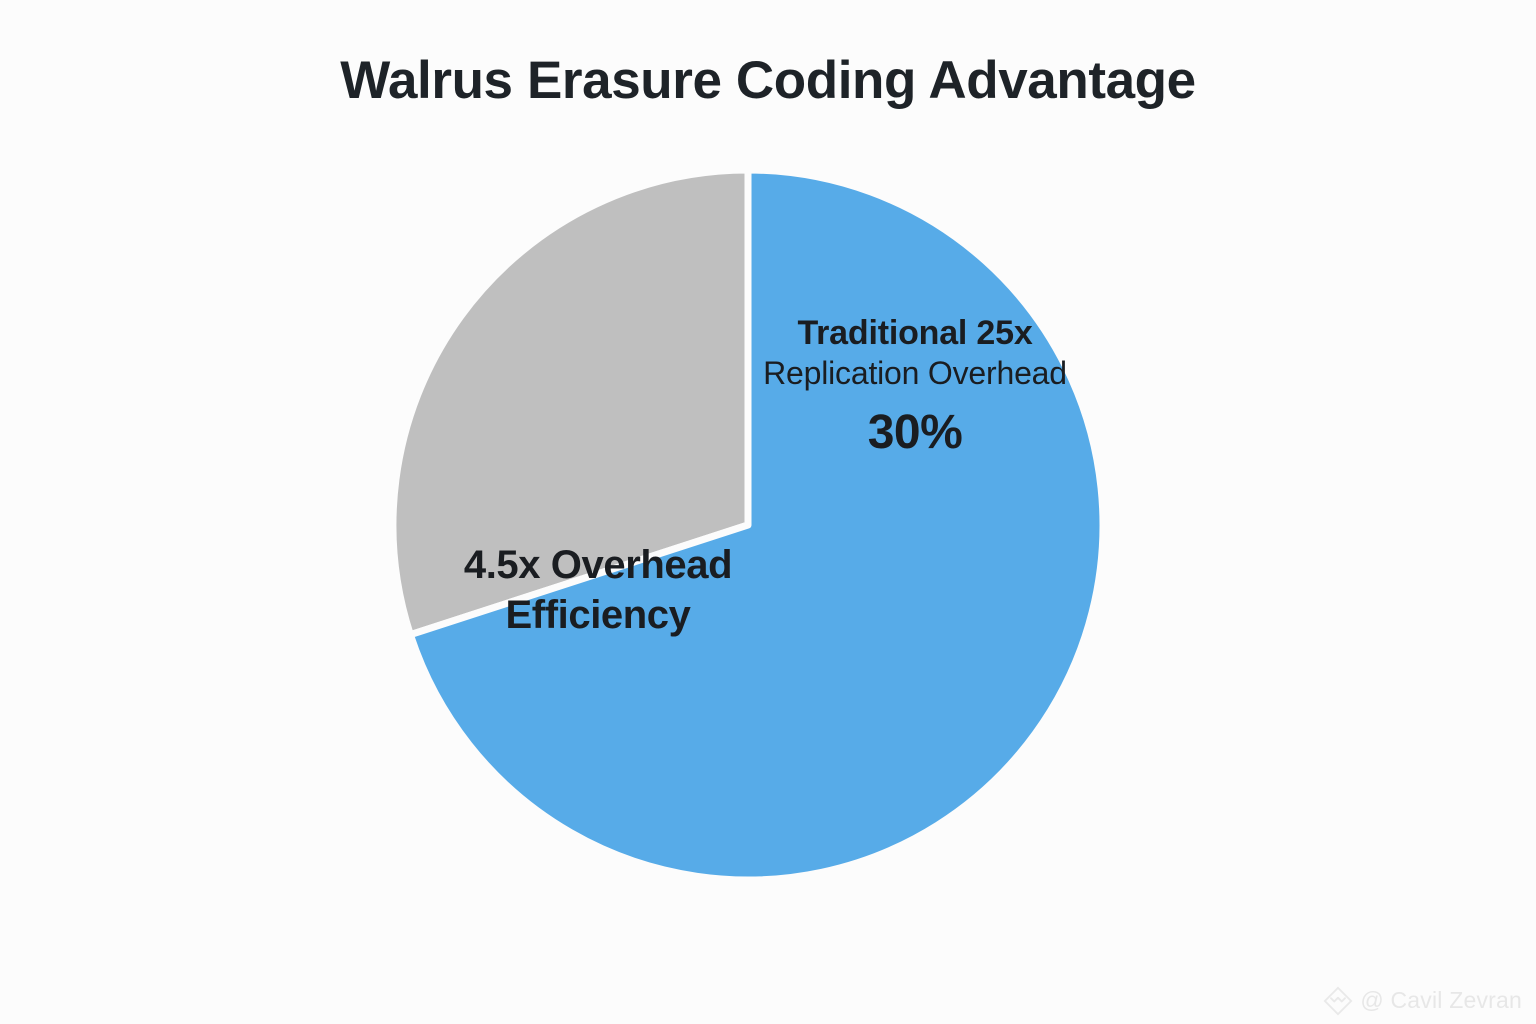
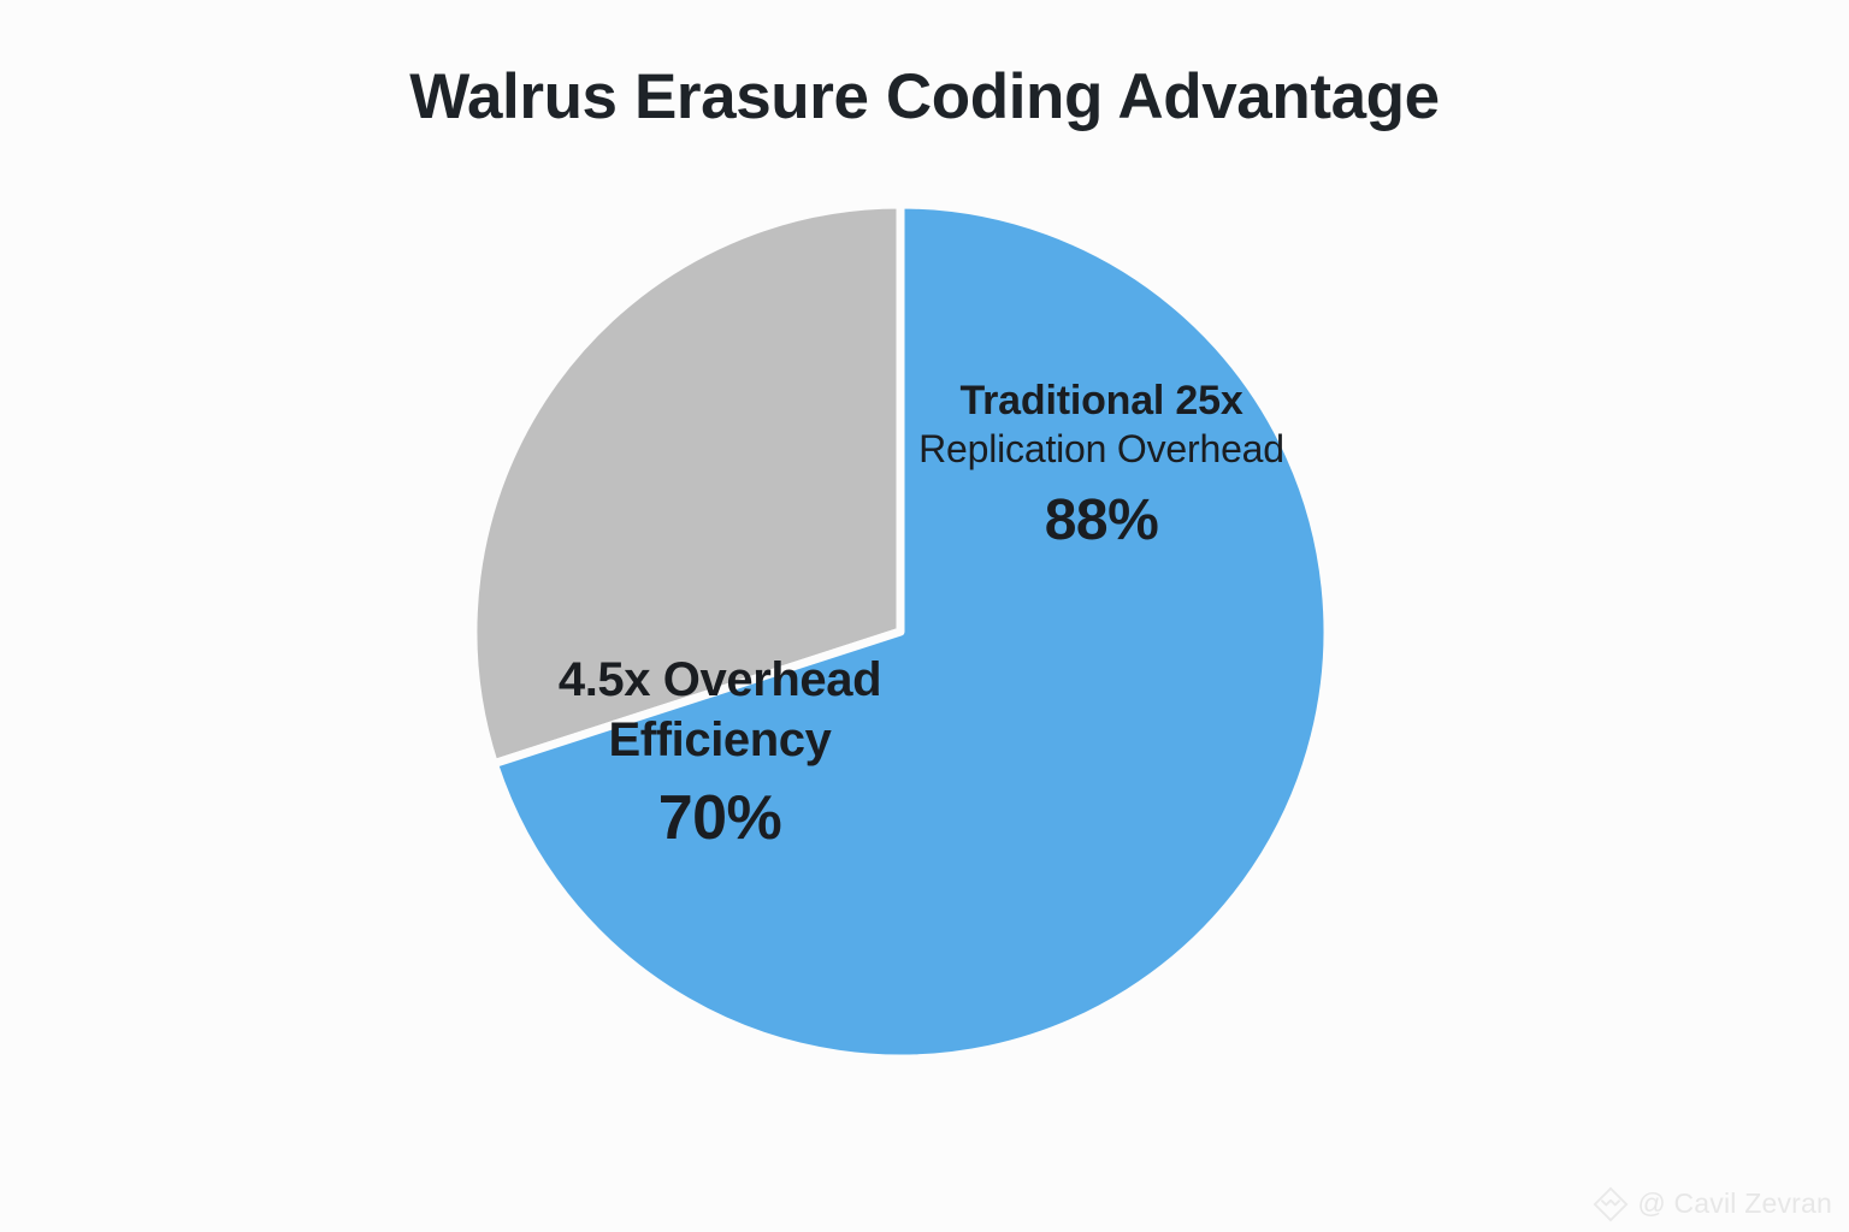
  Walrus Erasure Coding Advantage
  Traditional 25x
  Replication Overhead
- 30%
+ 88%
  4.5x Overhead
  Efficiency
+ 70%
